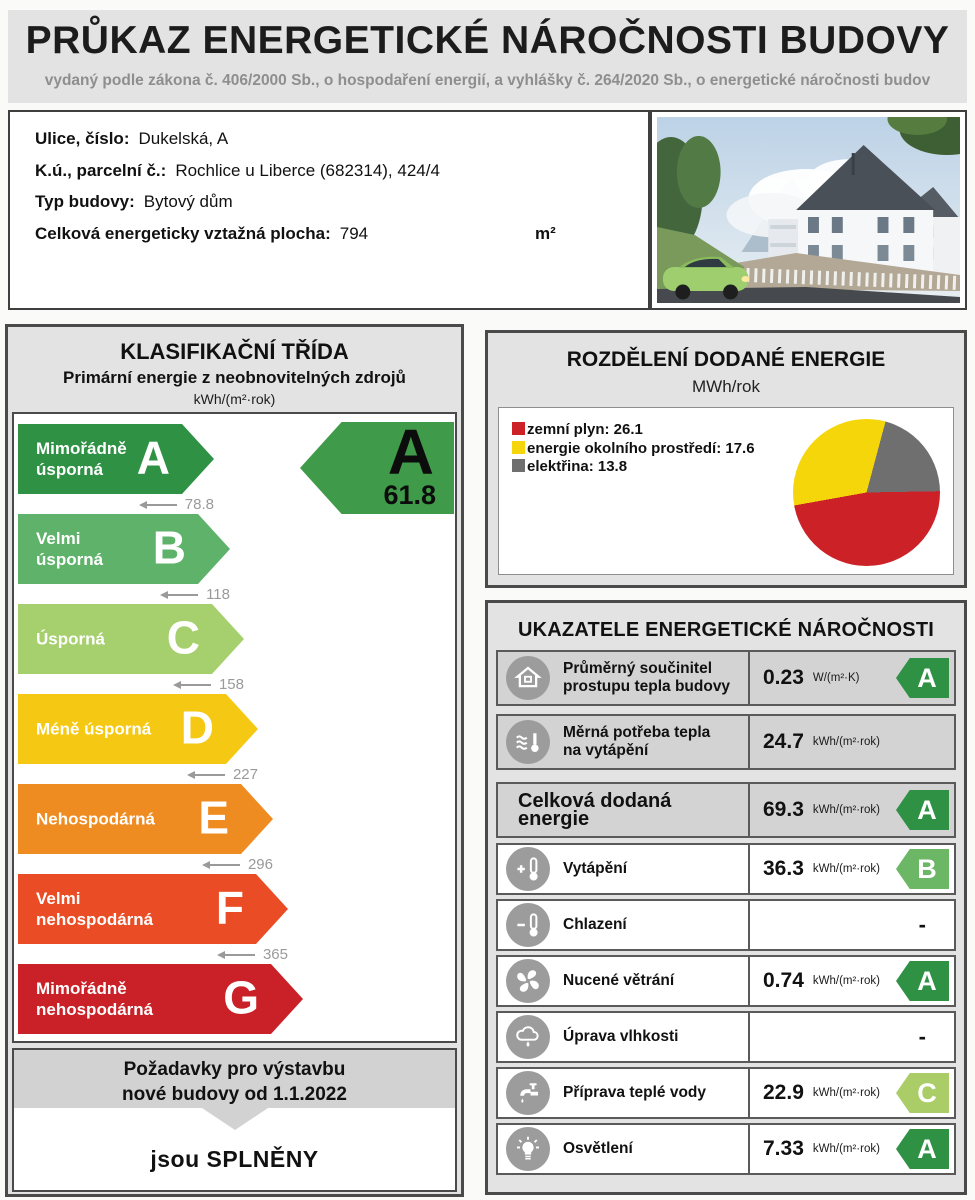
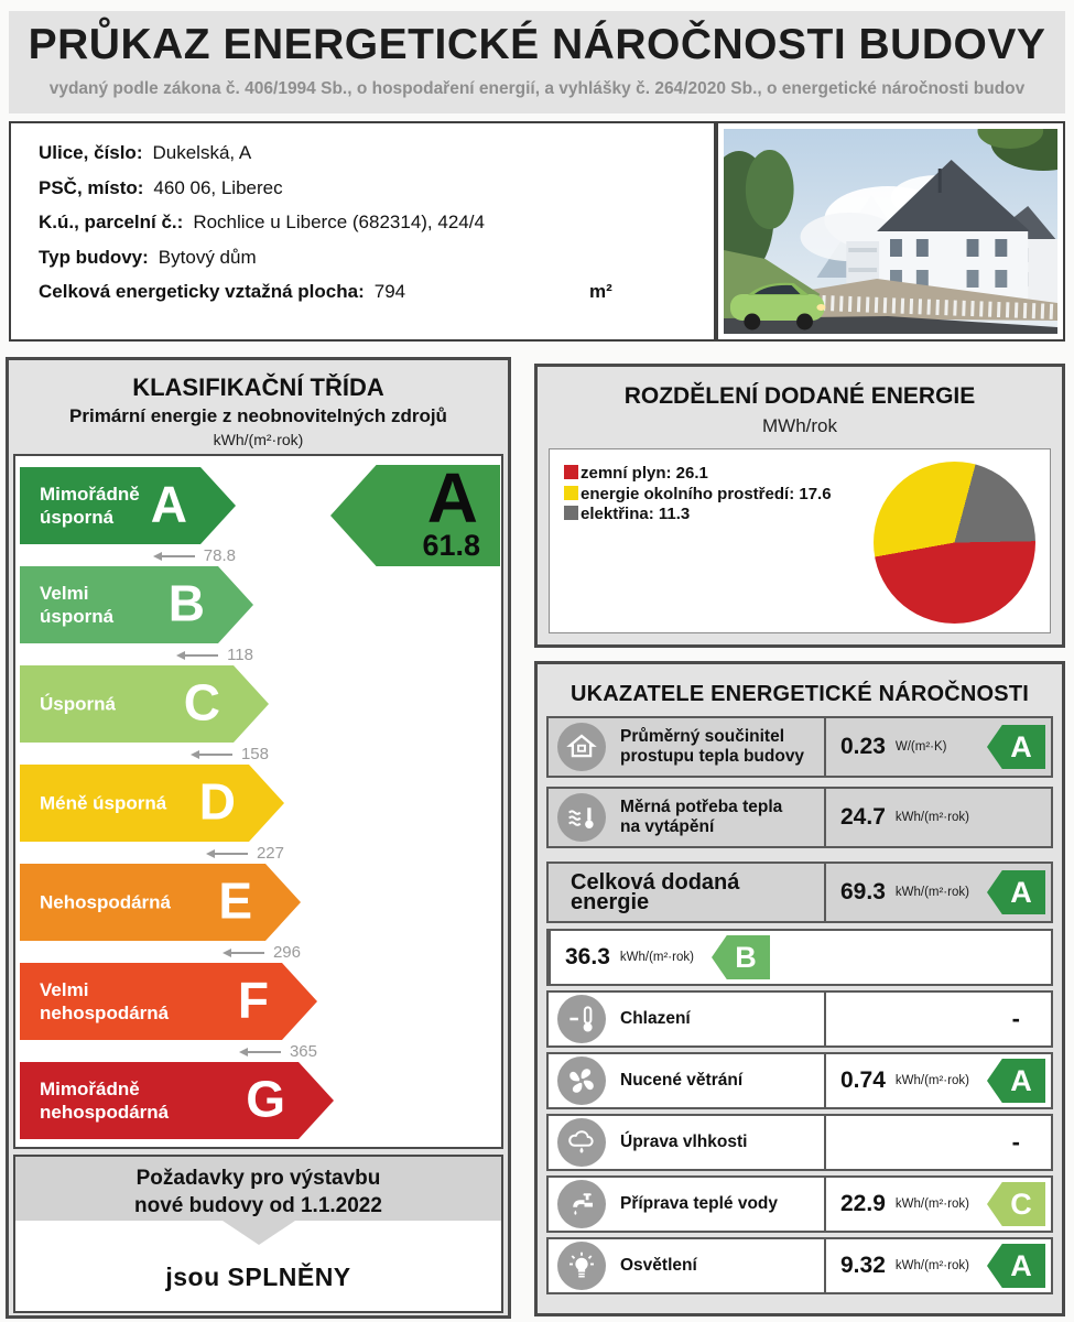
  PRŮKAZ ENERGETICKÉ NÁROČNOSTI BUDOVY
- vydaný podle zákona č. 406/2000 Sb., o hospodaření energií, a vyhlášky č. 264/2020 Sb., o energetické náročnosti budov
+ vydaný podle zákona č. 406/1994 Sb., o hospodaření energií, a vyhlášky č. 264/2020 Sb., o energetické náročnosti budov
  Ulice, číslo: Dukelská, A
+ PSČ, místo: 460 06, Liberec
  K.ú., parcelní č.: Rochlice u Liberce (682314), 424/4
  Typ budovy: Bytový dům
  Celková energeticky vztažná plocha: 794
  m²
  KLASIFIKAČNÍ TŘÍDA
  Primární energie z neobnovitelných zdrojů
  kWh/(m²·rok)
  Mimořádně
  úsporná
  A
  78.8
  Velmi
  úsporná
  B
  118
  Úsporná
  C
  158
  Méně úsporná
  D
  227
  Nehospodárná
  E
  296
  Velmi
  nehospodárná
  F
  365
  Mimořádně
  nehospodárná
  G
  A
  61.8
  Požadavky pro výstavbu
  nové budovy od 1.1.2022
  jsou SPLNĚNY
  ROZDĚLENÍ DODANÉ ENERGIE
  MWh/rok
  zemní plyn: 26.1
  energie okolního prostředí: 17.6
- elektřina: 13.8
+ elektřina: 11.3
  UKAZATELE ENERGETICKÉ NÁROČNOSTI
  Průměrný součinitel
  prostupu tepla budovy
  0.23
  W/(m²·K)
  A
  Měrná potřeba tepla
  na vytápění
  24.7
  kWh/(m²·rok)
  Celková dodaná energie
  69.3
  kWh/(m²·rok)
  A
- Vytápění
  36.3
  kWh/(m²·rok)
  B
  Chlazení
  -
  Nucené větrání
  0.74
  kWh/(m²·rok)
  A
  Úprava vlhkosti
  -
  Příprava teplé vody
  22.9
  kWh/(m²·rok)
  C
  Osvětlení
- 7.33
+ 9.32
  kWh/(m²·rok)
  A
